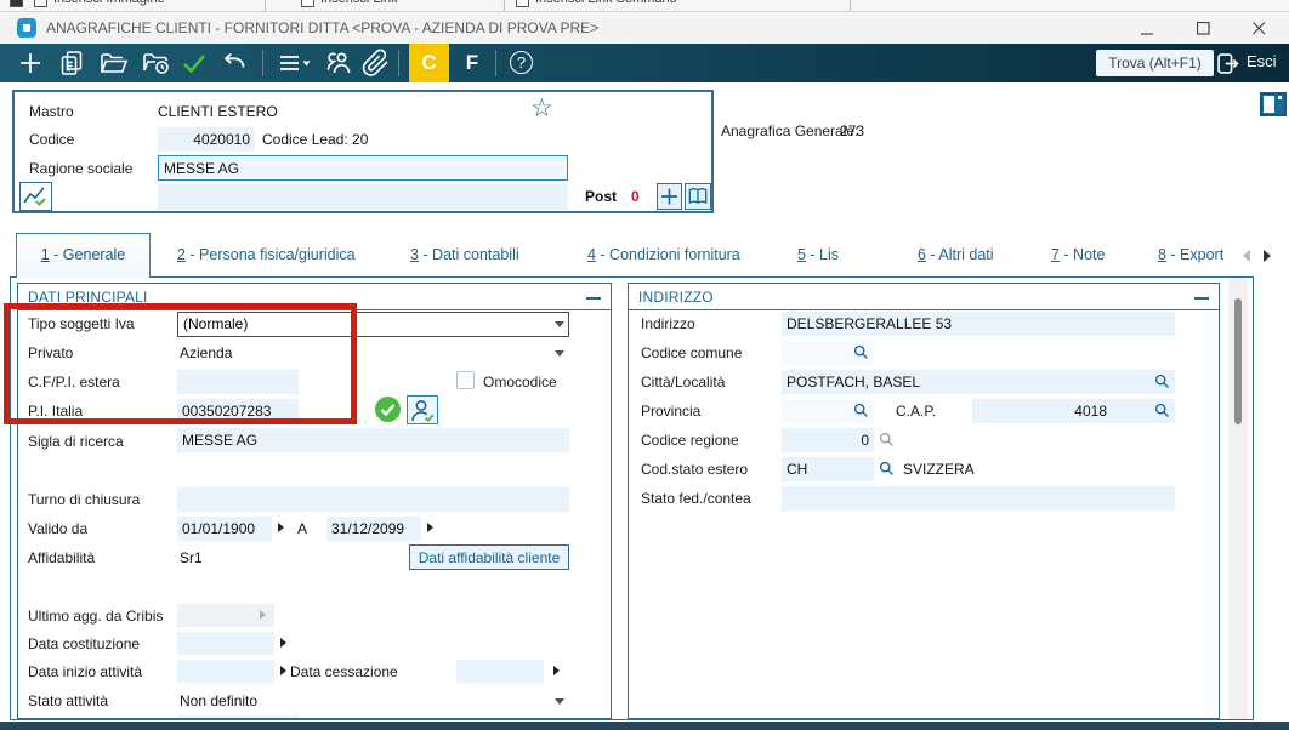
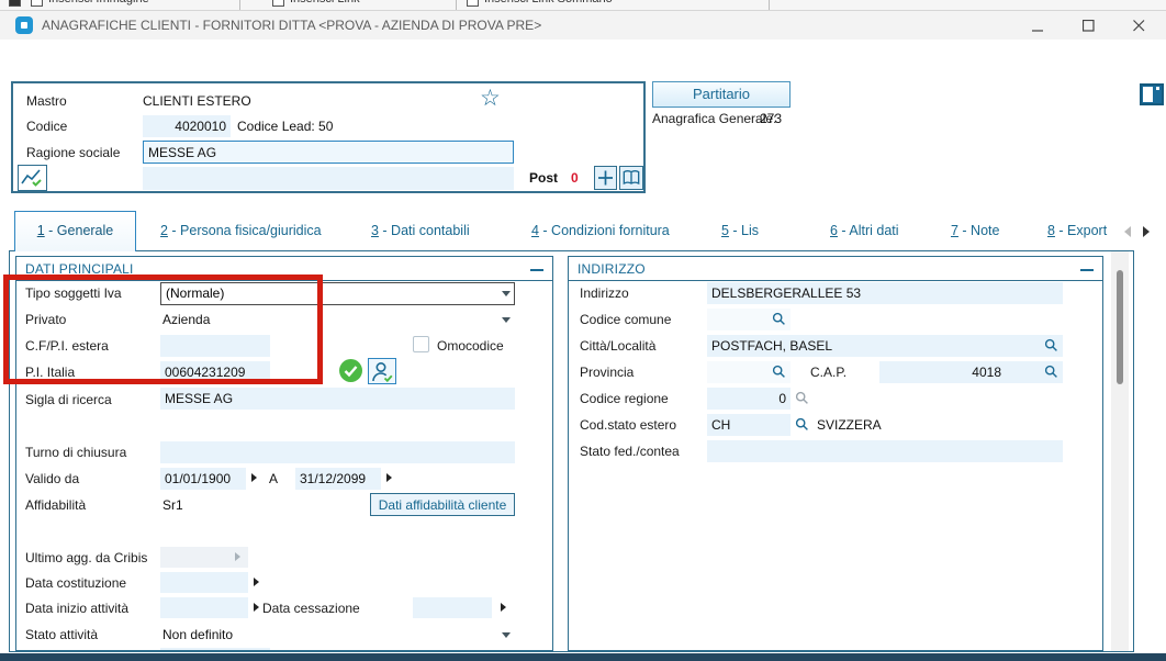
  ANAGRAFICHE CLIENTI - FORNITORI DITTA <PROVA - AZIENDA DI PROVA PRE>
- C
- F
- ?
- Trova (Alt+F1)
- Esci
  Mastro
  CLIENTI ESTERO
  ☆
  Codice
  4020010
- Codice Lead: 20
+ Codice Lead: 50
  Ragione sociale
  MESSE AG
  Post
  0
+ Partitario
  Anagrafica Generale:
  273
  1 - Generale
  2 - Persona fisica/giuridica
  3 - Dati contabili
  4 - Condizioni fornitura
  5 - Lis
  6 - Altri dati
  7 - Note
  8 - Export
  DATI PRINCIPALI
  Tipo soggetti Iva
  (Normale)
  Privato
  Azienda
  C.F/P.I. estera
  Omocodice
  P.I. Italia
- 00350207283
+ 00604231209
  Sigla di ricerca
  MESSE AG
  Turno di chiusura
  Valido da
  01/01/1900
  A
  31/12/2099
  Affidabilità
  Sr1
  Dati affidabilità cliente
  Ultimo agg. da Cribis
  Data costituzione
  Data inizio attività
  Data cessazione
  Stato attività
  Non definito
  INDIRIZZO
  Indirizzo
  DELSBERGERALLEE 53
  Codice comune
  Città/Località
  POSTFACH, BASEL
  Provincia
  C.A.P.
  4018
  Codice regione
  0
  Cod.stato estero
  CH
  SVIZZERA
  Stato fed./contea
